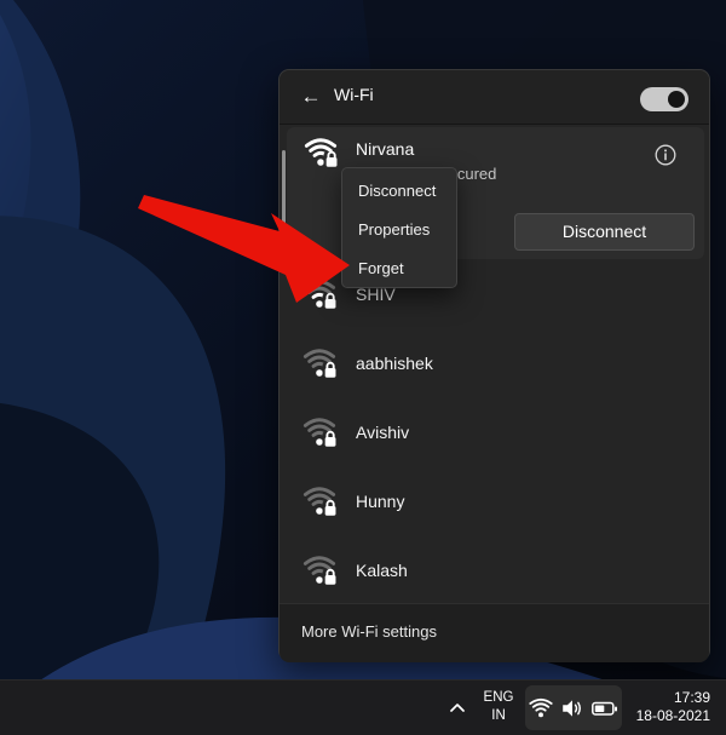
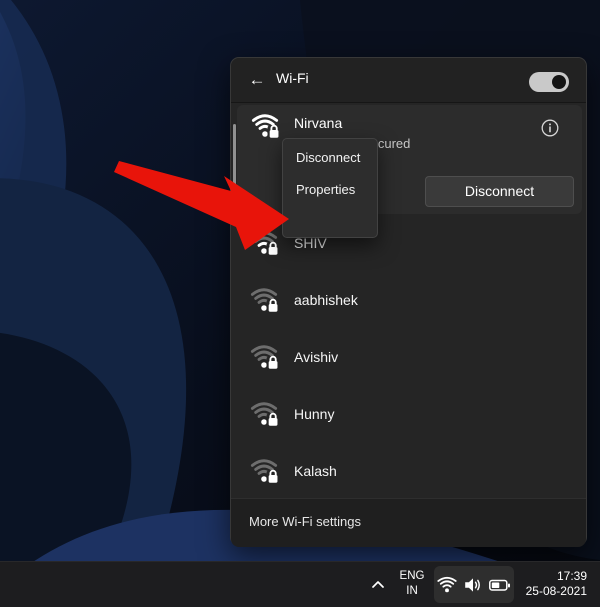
  ←
  Wi-Fi
  Nirvana
  Disconnect
  Disconnect
  Properties
- Forget
  SHIV
  aabhishek
  Avishiv
  Hunny
  Kalash
  More Wi-Fi settings
  ENG
  IN
  17:39
- 18-08-2021
+ 25-08-2021
